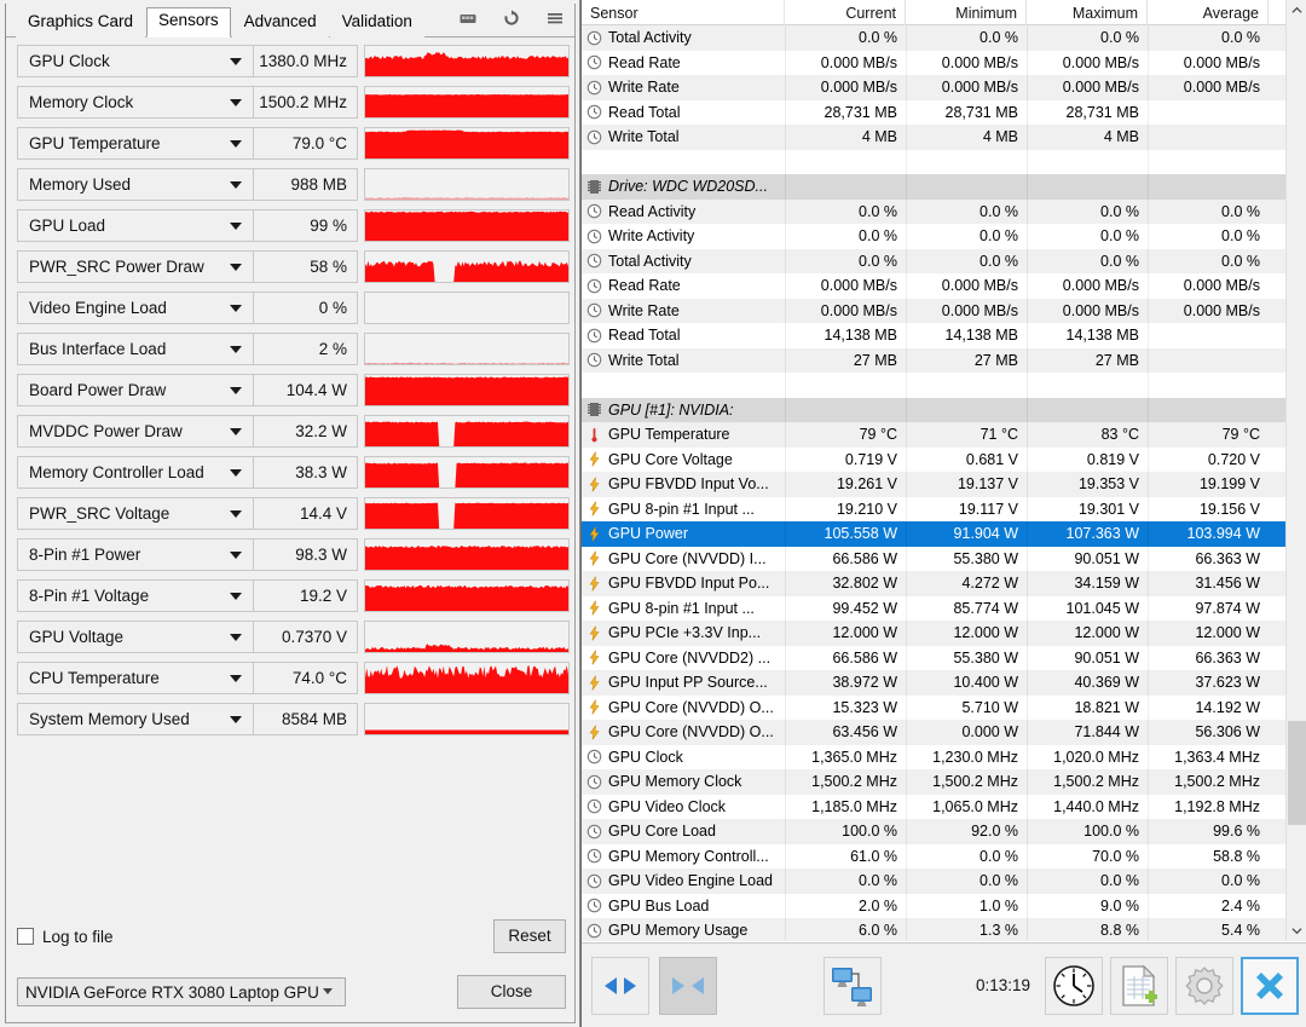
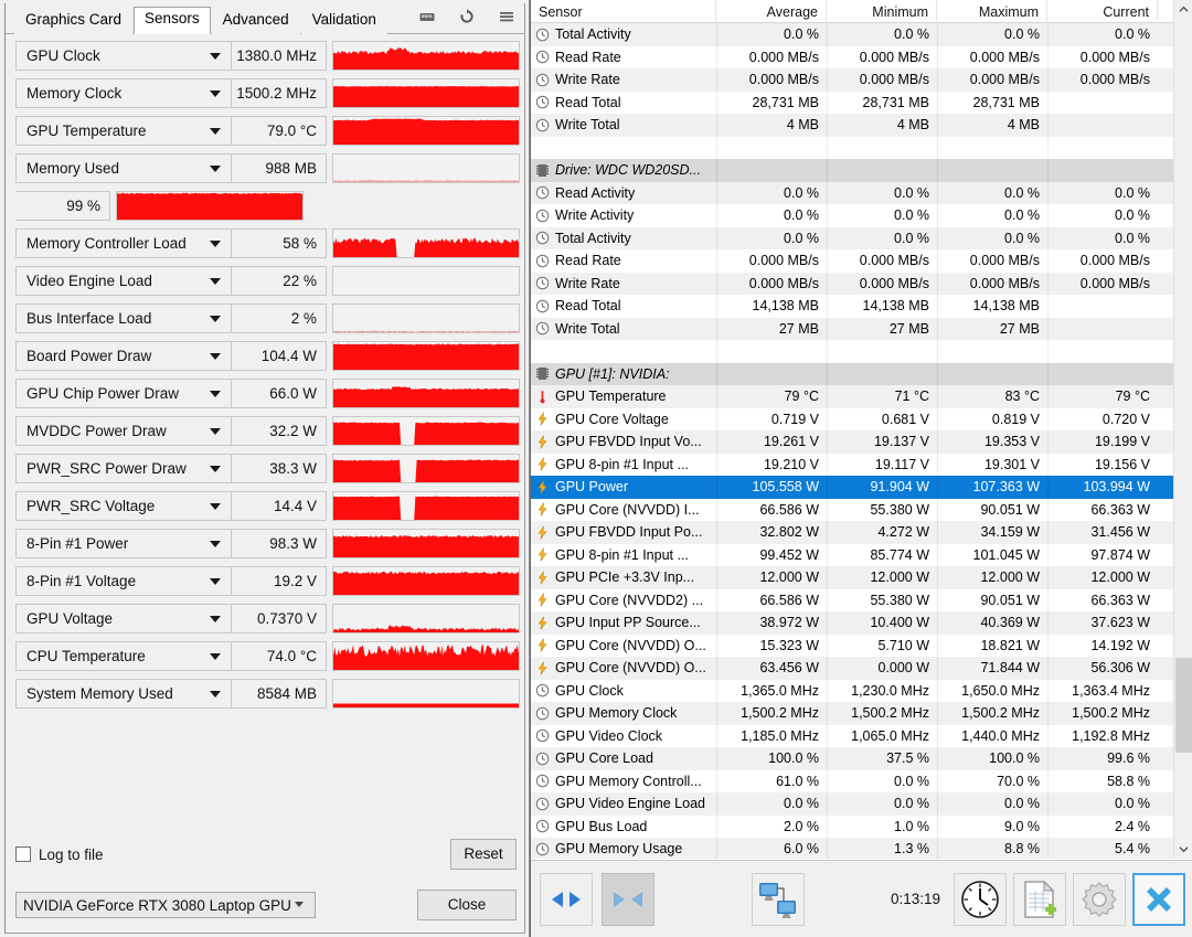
  Graphics Card
  Sensors
  Advanced
  Validation
  GPU Clock
  1380.0 MHz
  Memory Clock
  1500.2 MHz
  GPU Temperature
  79.0 °C
  Memory Used
  988 MB
- GPU Load
  99 %
- PWR_SRC Power Draw
+ Memory Controller Load
  58 %
  Video Engine Load
- 0 %
+ 22 %
  Bus Interface Load
  2 %
  Board Power Draw
  104.4 W
+ GPU Chip Power Draw
+ 66.0 W
  MVDDC Power Draw
  32.2 W
- Memory Controller Load
+ PWR_SRC Power Draw
  38.3 W
  PWR_SRC Voltage
  14.4 V
  8-Pin #1 Power
  98.3 W
  8-Pin #1 Voltage
  19.2 V
  GPU Voltage
  0.7370 V
  CPU Temperature
  74.0 °C
  System Memory Used
  8584 MB
  Log to file
  Reset
  NVIDIA GeForce RTX 3080 Laptop GPU
  Close
  Sensor
- Current
+ Average
  Minimum
  Maximum
- Average
+ Current
  Total Activity
  0.0 %
  0.0 %
  0.0 %
  0.0 %
  Read Rate
  0.000 MB/s
  0.000 MB/s
  0.000 MB/s
  0.000 MB/s
  Write Rate
  0.000 MB/s
  0.000 MB/s
  0.000 MB/s
  0.000 MB/s
  Read Total
  28,731 MB
  28,731 MB
  28,731 MB
  Write Total
  4 MB
  4 MB
  4 MB
  Drive: WDC WD20SD...
  Read Activity
  0.0 %
  0.0 %
  0.0 %
  0.0 %
  Write Activity
  0.0 %
  0.0 %
  0.0 %
  0.0 %
  Total Activity
  0.0 %
  0.0 %
  0.0 %
  0.0 %
  Read Rate
  0.000 MB/s
  0.000 MB/s
  0.000 MB/s
  0.000 MB/s
  Write Rate
  0.000 MB/s
  0.000 MB/s
  0.000 MB/s
  0.000 MB/s
  Read Total
  14,138 MB
  14,138 MB
  14,138 MB
  Write Total
  27 MB
  27 MB
  27 MB
  GPU [#1]: NVIDIA:
  GPU Temperature
  79 °C
  71 °C
  83 °C
  79 °C
  GPU Core Voltage
  0.719 V
  0.681 V
  0.819 V
  0.720 V
  GPU FBVDD Input Vo...
  19.261 V
  19.137 V
  19.353 V
  19.199 V
  GPU 8-pin #1 Input ...
  19.210 V
  19.117 V
  19.301 V
  19.156 V
  GPU Power
  105.558 W
  91.904 W
  107.363 W
  103.994 W
  GPU Core (NVVDD) I...
  66.586 W
  55.380 W
  90.051 W
  66.363 W
  GPU FBVDD Input Po...
  32.802 W
  4.272 W
  34.159 W
  31.456 W
  GPU 8-pin #1 Input ...
  99.452 W
  85.774 W
  101.045 W
  97.874 W
  GPU PCIe +3.3V Inp...
  12.000 W
  12.000 W
  12.000 W
  12.000 W
  GPU Core (NVVDD2) ...
  66.586 W
  55.380 W
  90.051 W
  66.363 W
  GPU Input PP Source...
  38.972 W
  10.400 W
  40.369 W
  37.623 W
  GPU Core (NVVDD) O...
  15.323 W
  5.710 W
  18.821 W
  14.192 W
  GPU Core (NVVDD) O...
  63.456 W
  0.000 W
  71.844 W
  56.306 W
  GPU Clock
  1,365.0 MHz
  1,230.0 MHz
- 1,020.0 MHz
+ 1,650.0 MHz
  1,363.4 MHz
  GPU Memory Clock
  1,500.2 MHz
  1,500.2 MHz
  1,500.2 MHz
  1,500.2 MHz
  GPU Video Clock
  1,185.0 MHz
  1,065.0 MHz
  1,440.0 MHz
  1,192.8 MHz
  GPU Core Load
  100.0 %
- 92.0 %
+ 37.5 %
  100.0 %
  99.6 %
  GPU Memory Controll...
  61.0 %
  0.0 %
  70.0 %
  58.8 %
  GPU Video Engine Load
  0.0 %
  0.0 %
  0.0 %
  0.0 %
  GPU Bus Load
  2.0 %
  1.0 %
  9.0 %
  2.4 %
  GPU Memory Usage
  6.0 %
  1.3 %
  8.8 %
  5.4 %
  0:13:19
